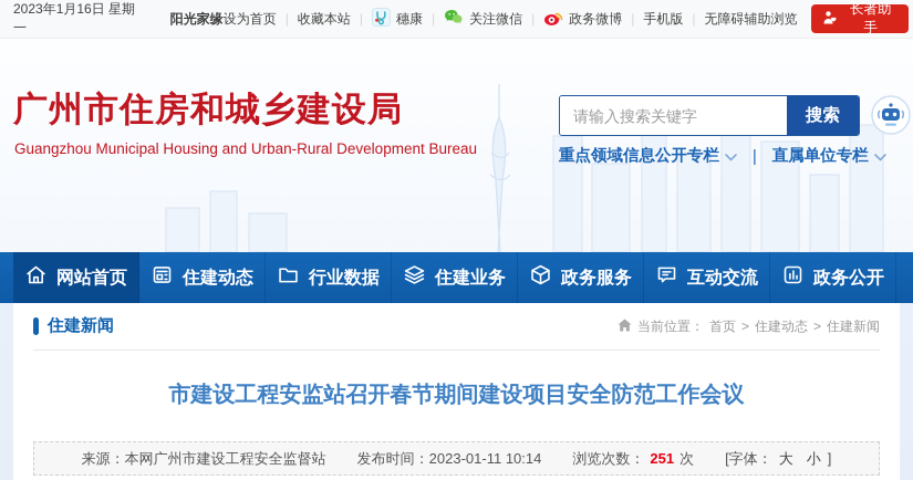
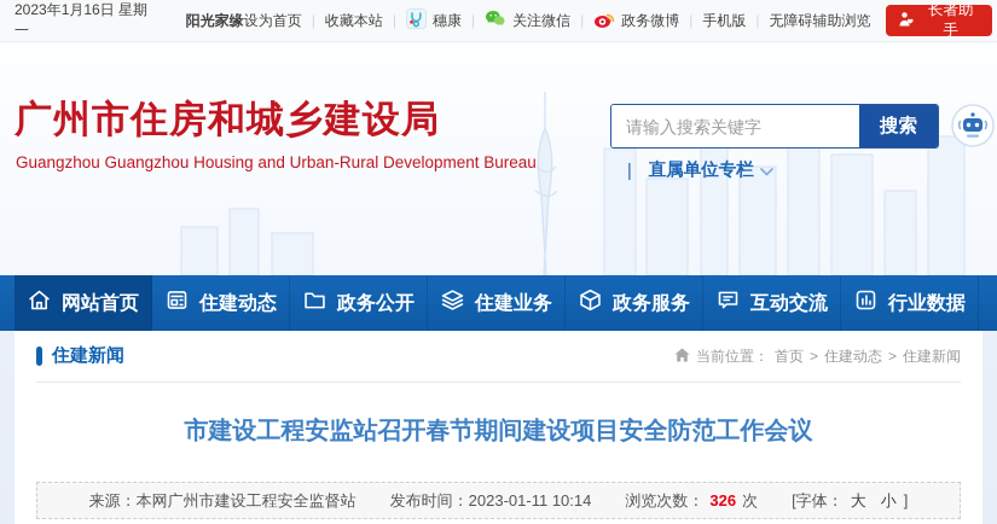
  2023年1月16日 星期一
  阳光家缘
  设为首页
  |
  收藏本站
  |
  穗康
  |
  关注微信
  |
  政务微博
  |
  手机版
  无障碍辅助浏览
  长者助手
  广州市住房和城乡建设局
- Guangzhou Municipal Housing and Urban-Rural Development Bureau
+ Guangzhou Guangzhou Housing and Urban-Rural Development Bureau
  请输入搜索关键字
  搜索
- 重点领域信息公开专栏
  |
  直属单位专栏
  网站首页
  住建动态
- 行业数据
+ 政务公开
  住建业务
  政务服务
  互动交流
- 政务公开
+ 行业数据
  住建新闻
  当前位置：
  首页
  >
  住建动态
  >
  住建新闻
  市建设工程安监站召开春节期间建设项目安全防范工作会议
  来源：
  本网广州市建设工程安全监督站
  发布时间：
  2023-01-11 10:14
  浏览次数：
- 251
+ 326
  次
  [字体：
  大
  小
  ]
